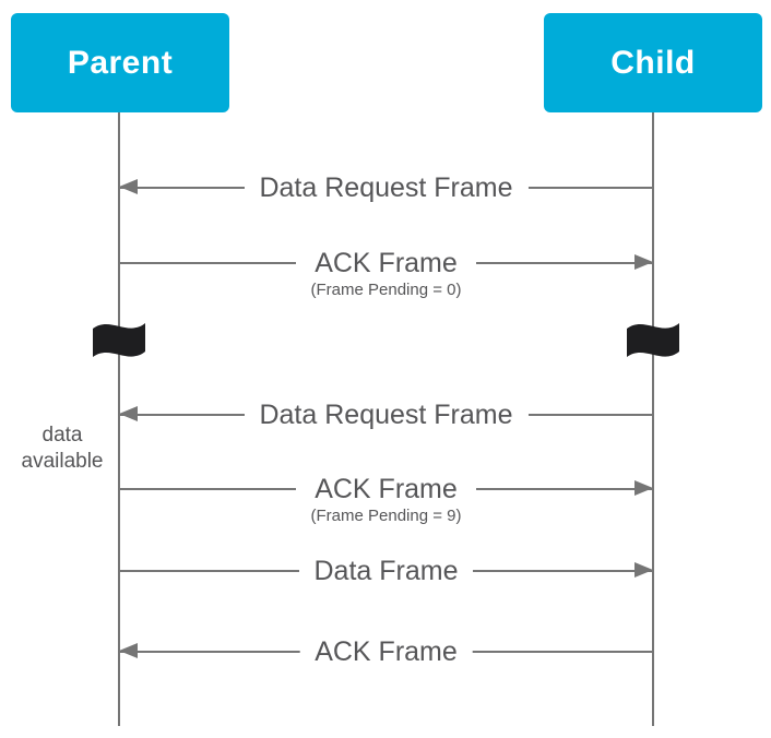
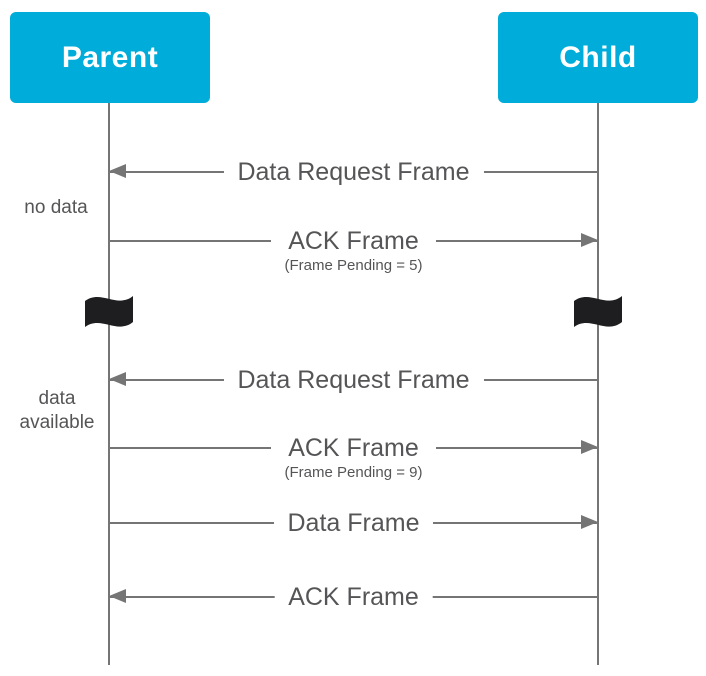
  Parent
  Child
+ no data
  data
  available
  Data Request Frame
  ACK Frame
- (Frame Pending = 0)
+ (Frame Pending = 5)
  Data Request Frame
  ACK Frame
  (Frame Pending = 9)
  Data Frame
  ACK Frame
